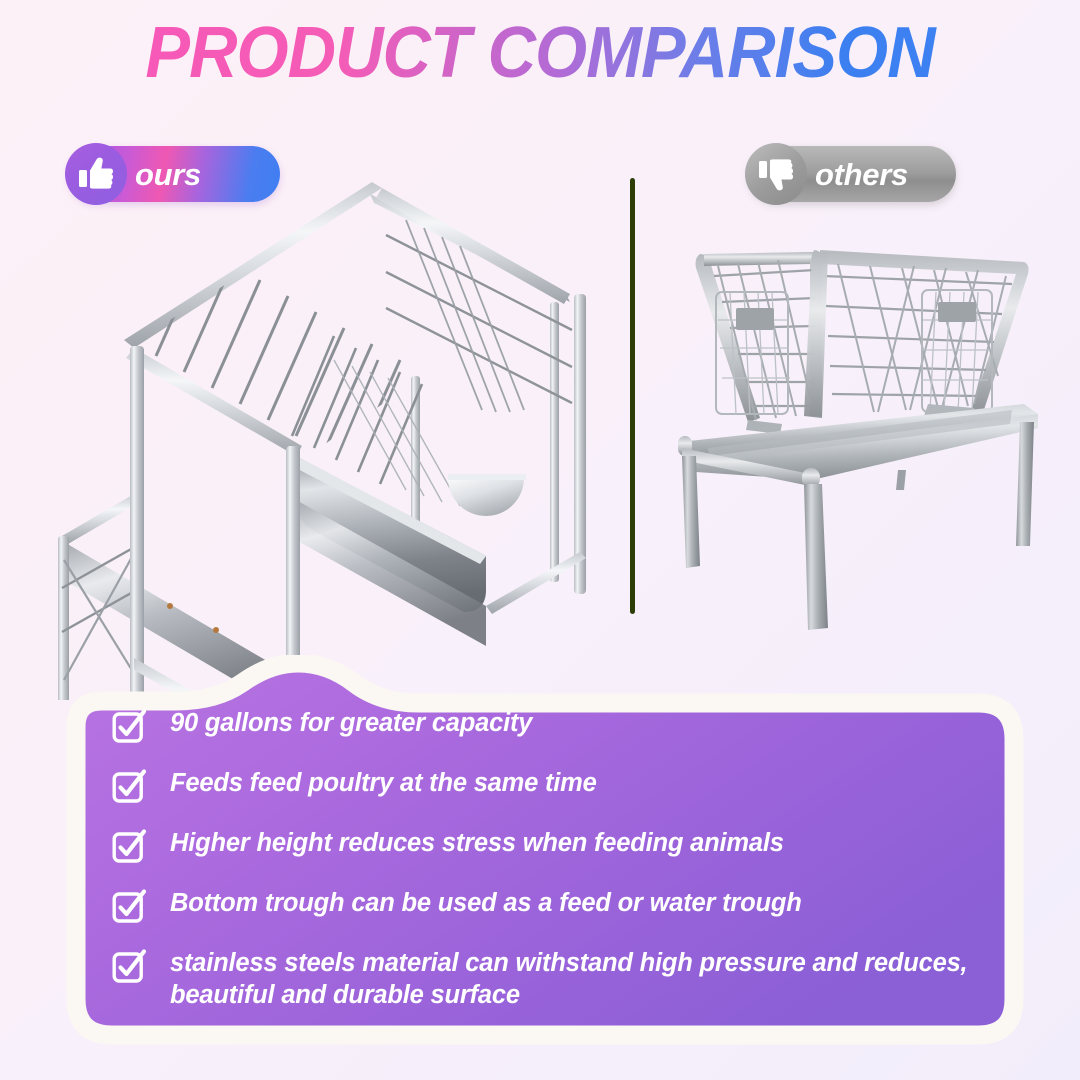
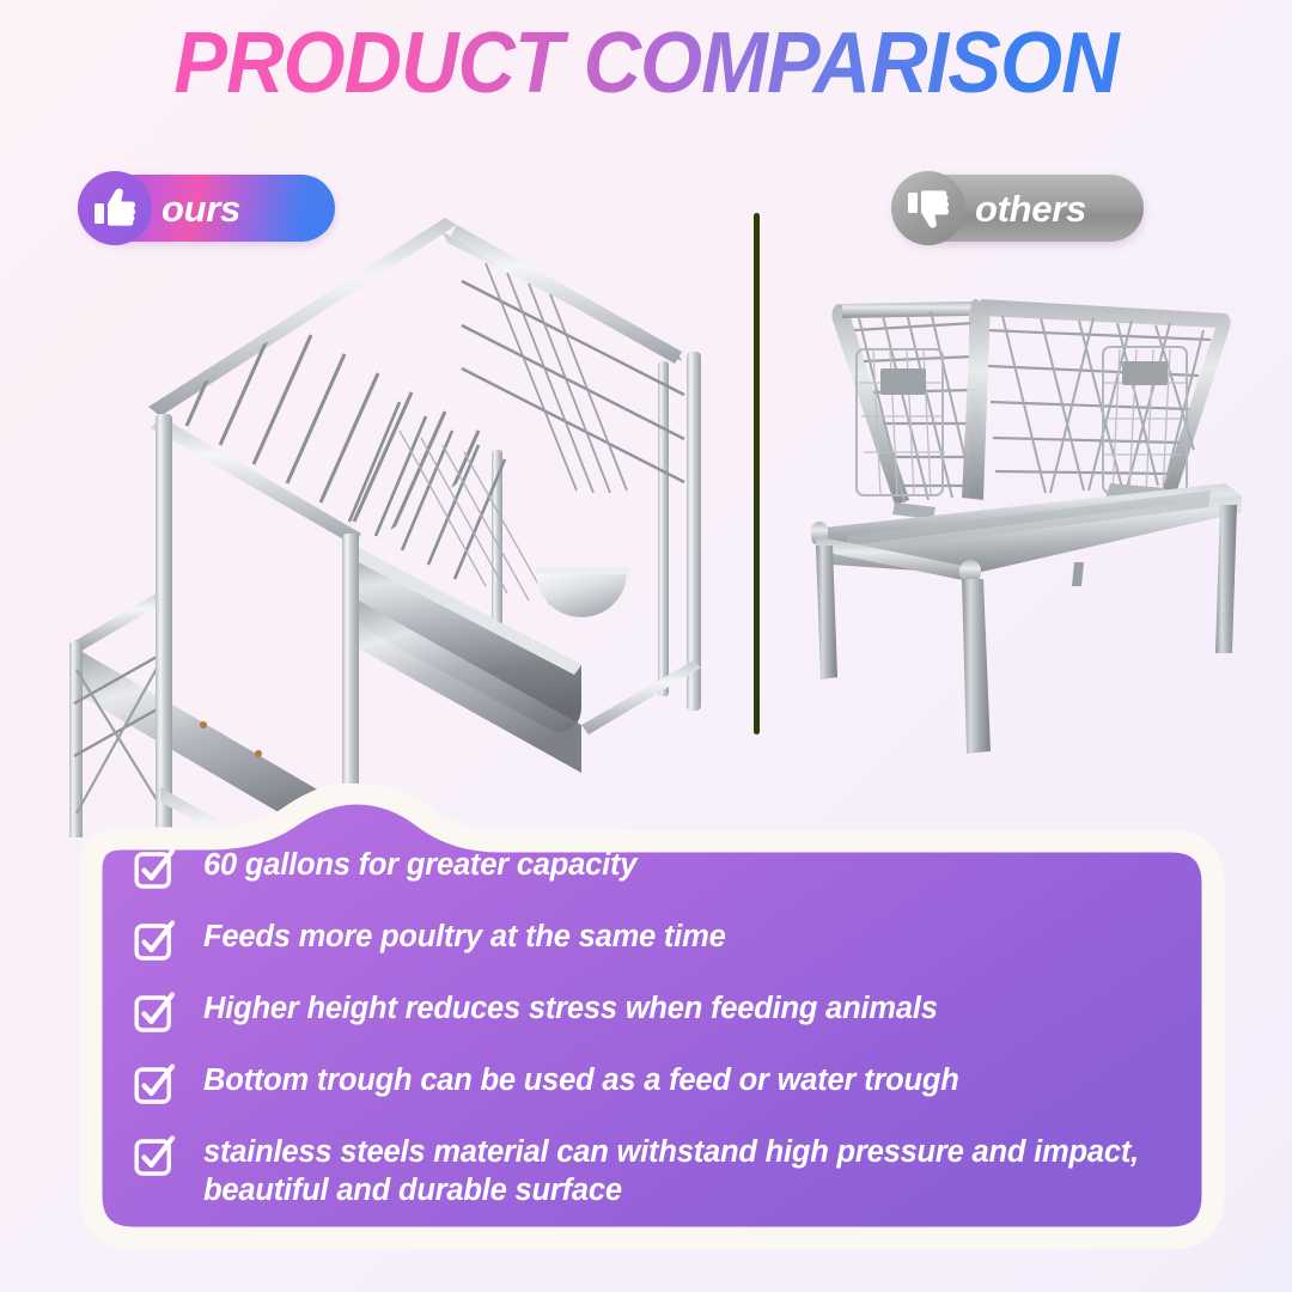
  PRODUCT COMPARISON
  ours
  others
- 90 gallons for greater capacity
+ 60 gallons for greater capacity
- Feeds feed poultry at the same time
+ Feeds more poultry at the same time
  Higher height reduces stress when feeding animals
  Bottom trough can be used as a feed or water trough
- stainless steels material can withstand high pressure and reduces, beautiful and durable surface
+ stainless steels material can withstand high pressure and impact, beautiful and durable surface
